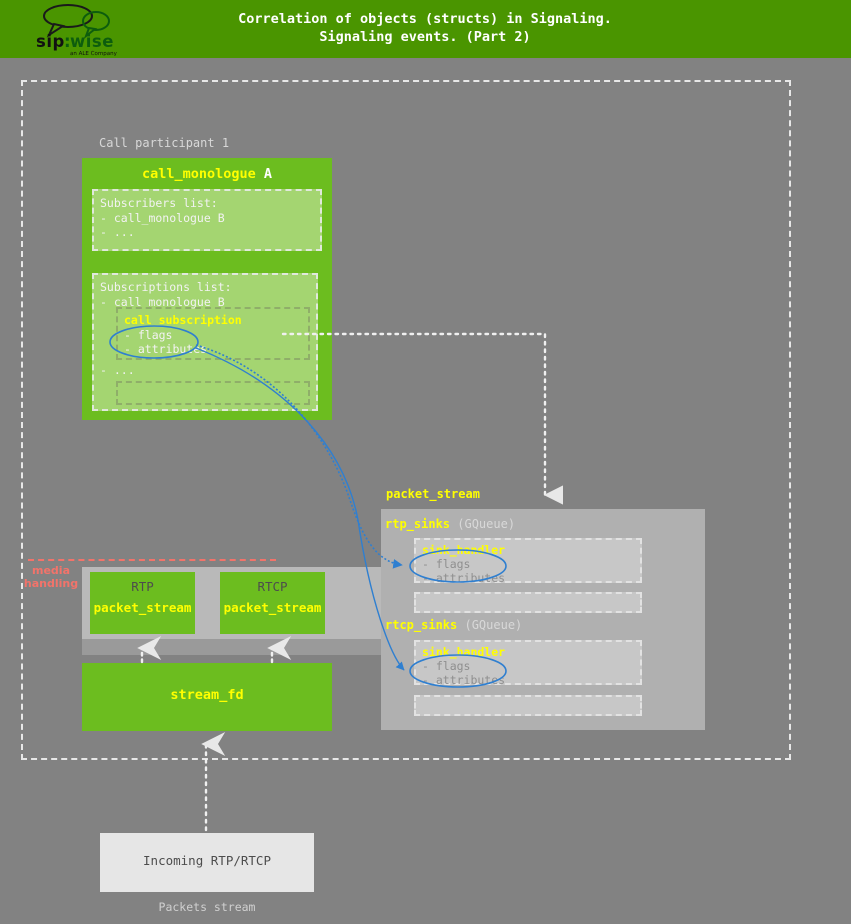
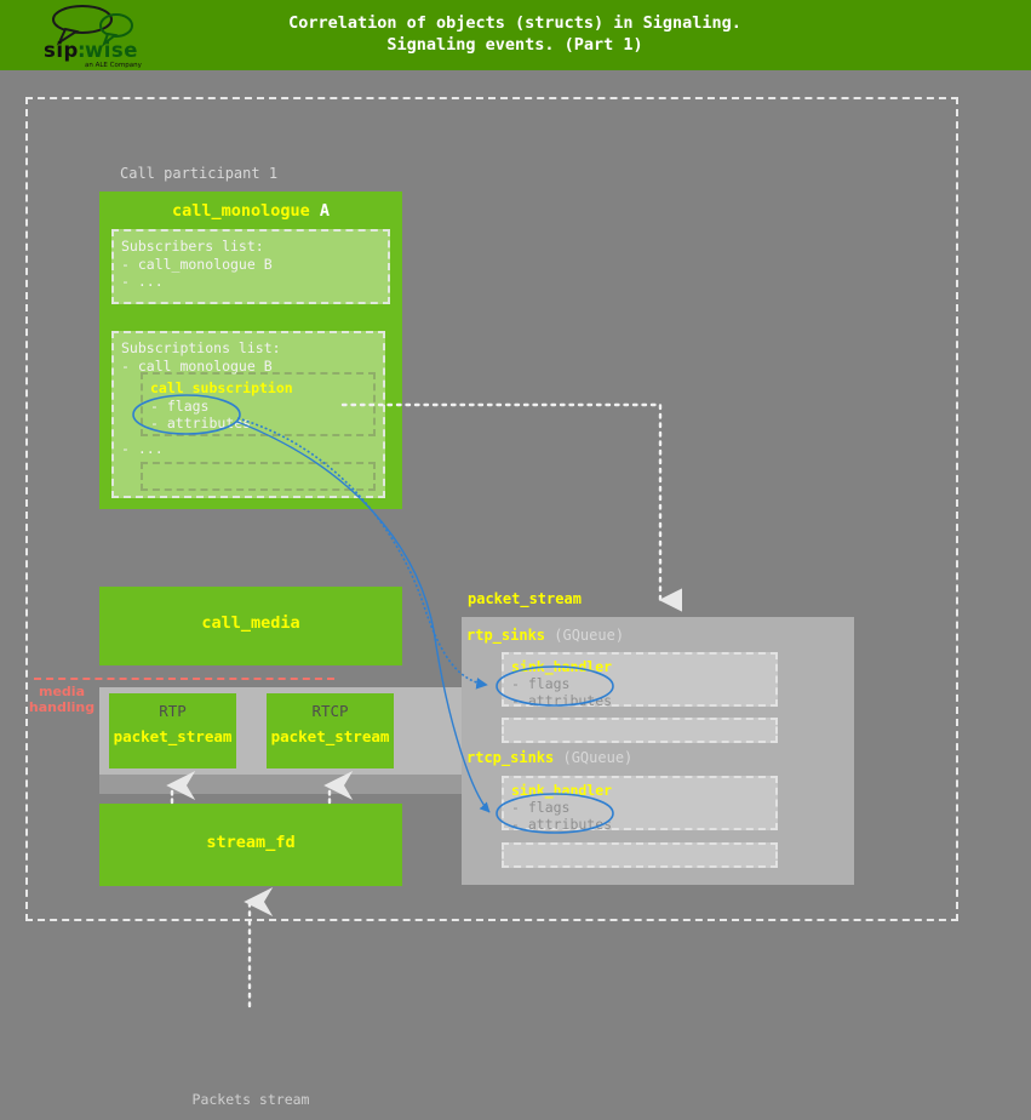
  sip
  :
  wise
  Correlation of objects (structs) in Signaling.
- Signaling events. (Part 2)
+ Signaling events. (Part 1)
  Call participant 1
  call_monologue A
  Subscribers list:
  - call_monologue B
  - ...
  Subscriptions list:
  - call monologue B
  call_subscription
  - flags
  - attributs
  - ...
+ call_media
  media
  handling
  RTP
  packet_stream
  RTCP
  packet_stream
  stream_fd
  packet_stream
  rtp_sinks (GQueue)
  - flags
  attribues
  rtcp_sinks (GQueue)
  sink_handler
  - flags
  - attributes
- Incoming RTP/RTCP
  Packets stream
